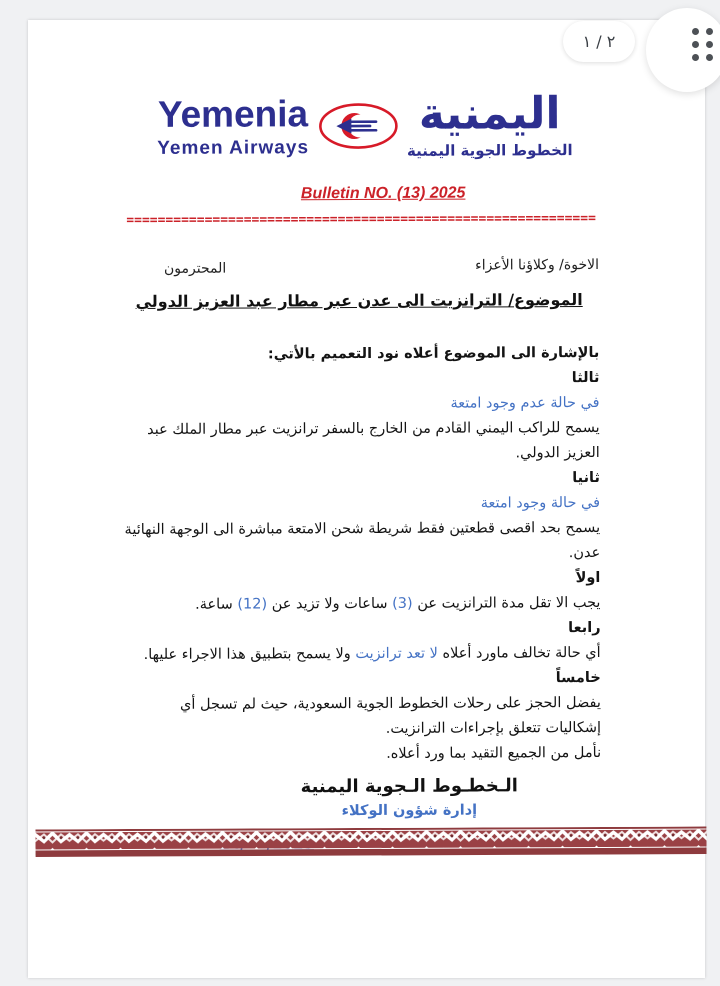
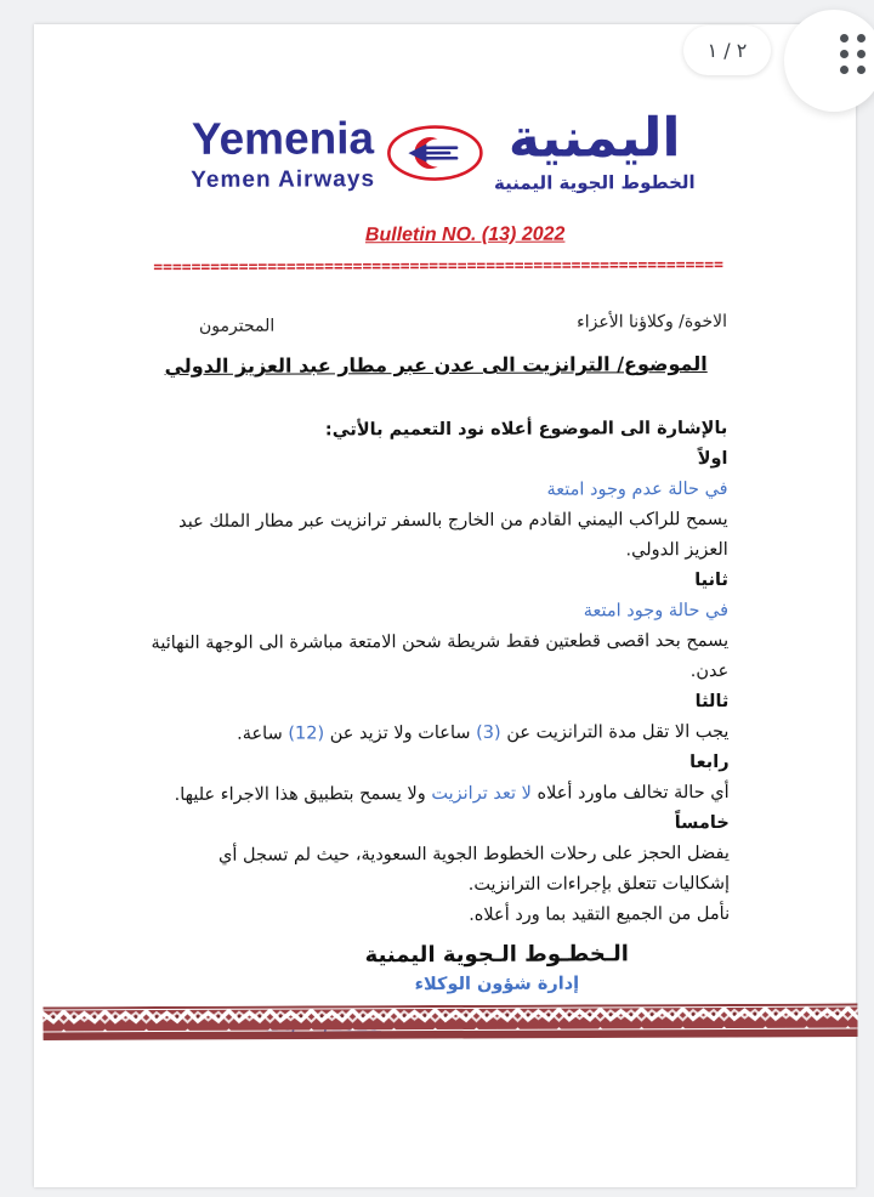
  Yemenia
  Yemen Airways
  اليمنية
  الخطوط الجوية اليمنية
- Bulletin NO. (13) 2025
+ Bulletin NO. (13) 2022
  ============================================================
  الاخوة/ وكلاؤنا الأعزاء
  المحترمون
  الموضوع/ الترانزيت الى عدن عبر مطار عبد العزيز الدولي
  بالإشارة الى الموضوع أعلاه نود التعميم بالأتي:
- ثالثا
+ اولاً
  في حالة عدم وجود امتعة
  يسمح للراكب اليمني القادم من الخارج بالسفر ترانزيت عبر مطار الملك عبد العزيز الدولي.
  ثانيا
  في حالة وجود امتعة
  يسمح بحد اقصى قطعتين فقط شريطة شحن الامتعة مباشرة الى الوجهة النهائية عدن.
- اولاً
+ ثالثا
  يجب الا تقل مدة الترانزيت عن (3) ساعات ولا تزيد عن (12) ساعة.
  رابعا
  أي حالة تخالف ماورد أعلاه لا تعد ترانزيت ولا يسمح بتطبيق هذا الاجراء عليها.
  خامساً
  يفضل الحجز على رحلات الخطوط الجوية السعودية، حيث لم تسجل أي إشكاليات تتعلق بإجراءات الترانزيت.
  نأمل من الجميع التقيد بما ورد أعلاه.
  الـخطـوط الـجوية اليمنية
  إدارة شؤون الوكلاء
  ٢ / ١
